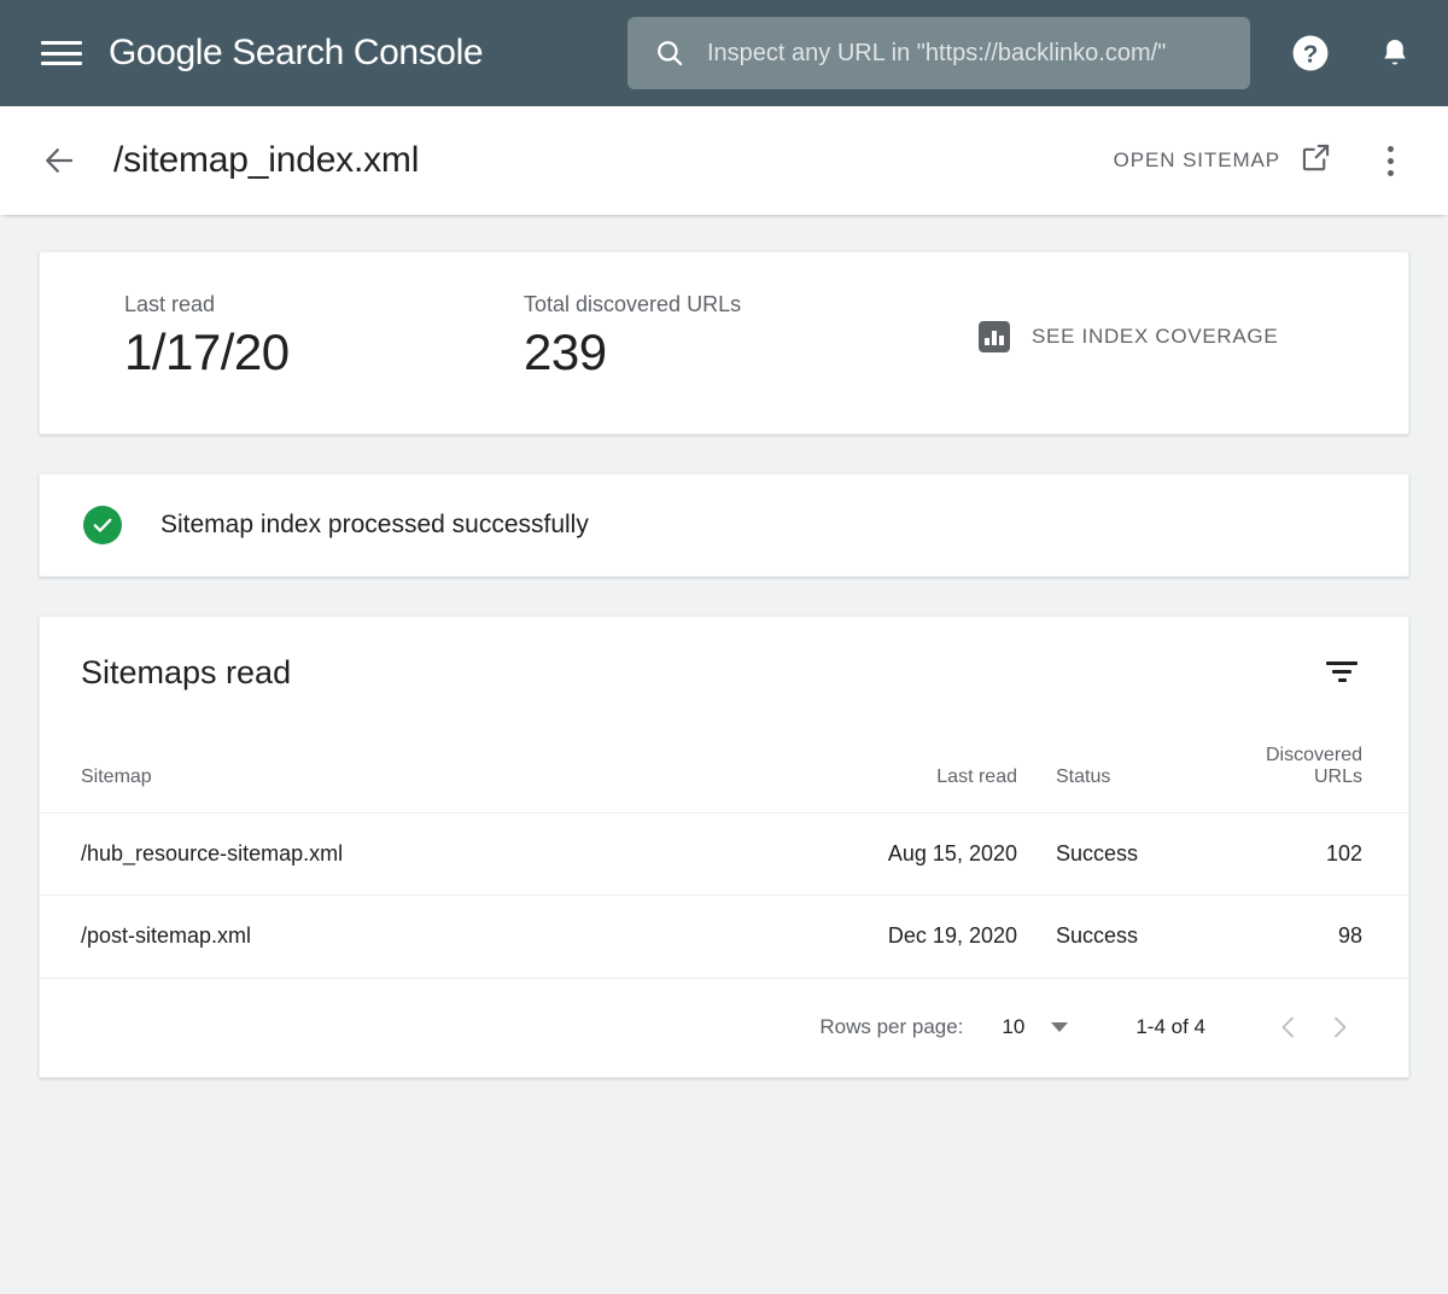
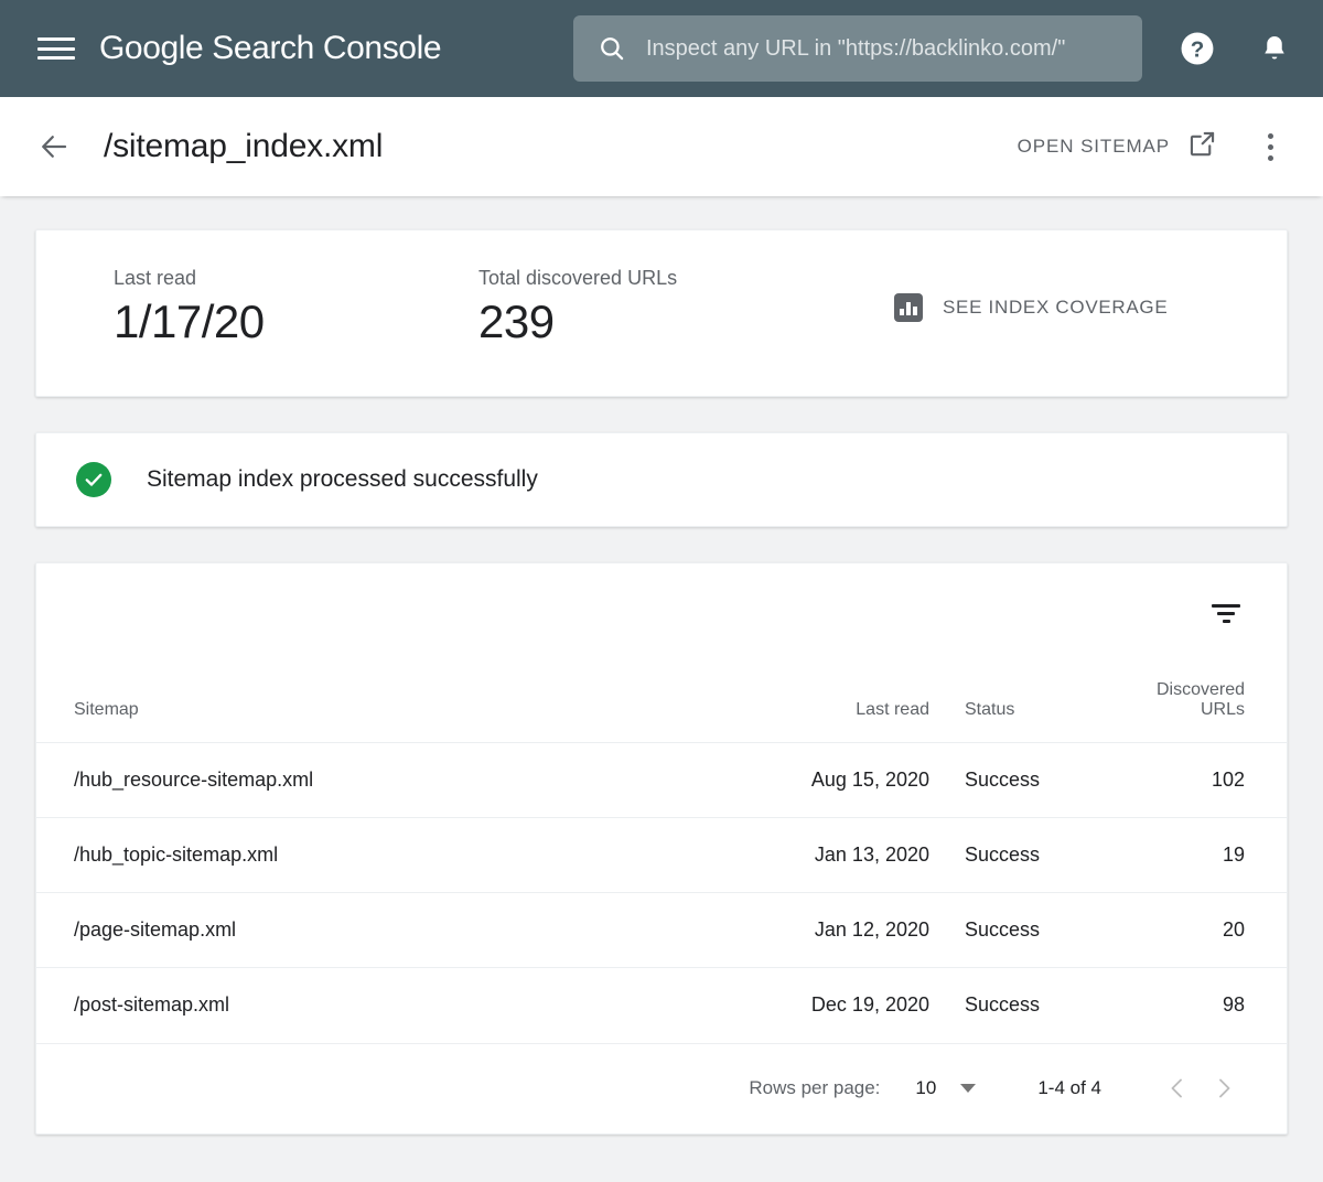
  Google Search Console
  Inspect any URL in "https://backlinko.com/"
  ?
  /sitemap_index.xml
  OPEN SITEMAP
  Last read
  1/17/20
  Total discovered URLs
  239
  SEE INDEX COVERAGE
  Sitemap index processed successfully
- Sitemaps read
  Sitemap	Last read	Status	Discovered URLs
  /hub_resource-sitemap.xml	Aug 15, 2020	Success	102
+ /hub_topic-sitemap.xml	Jan 13, 2020	Success	19
+ /page-sitemap.xml	Jan 12, 2020	Success	20
  /post-sitemap.xml	Dec 19, 2020	Success	98
  Rows per page:
  10
  1-4 of 4
